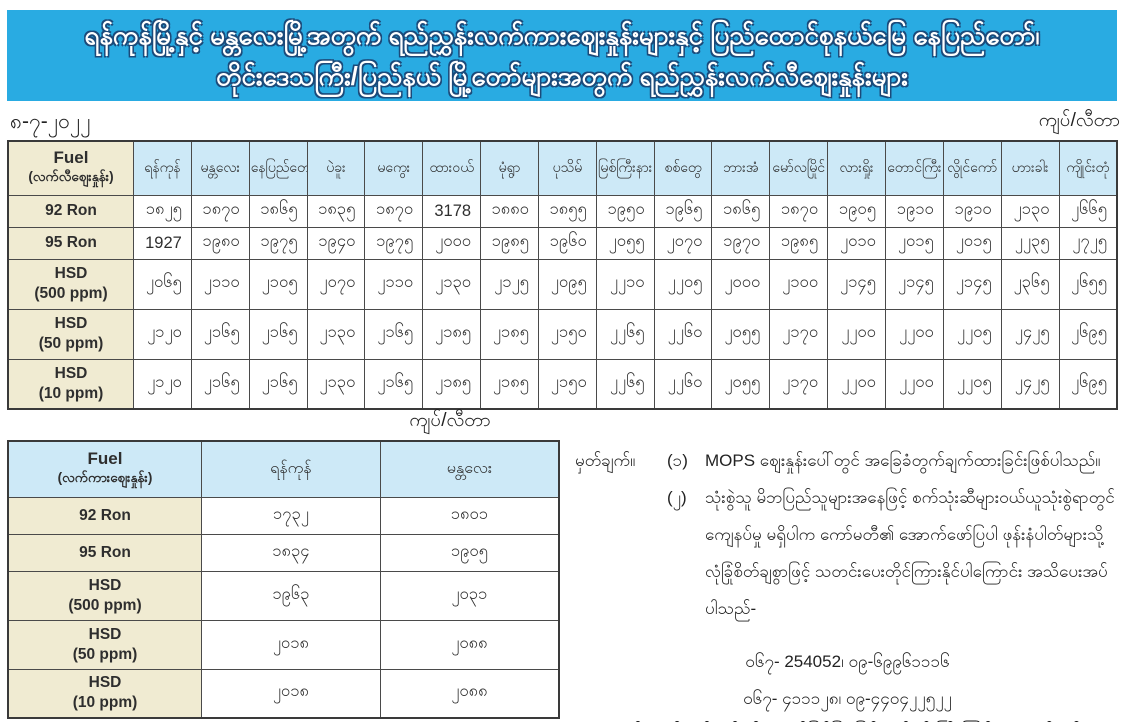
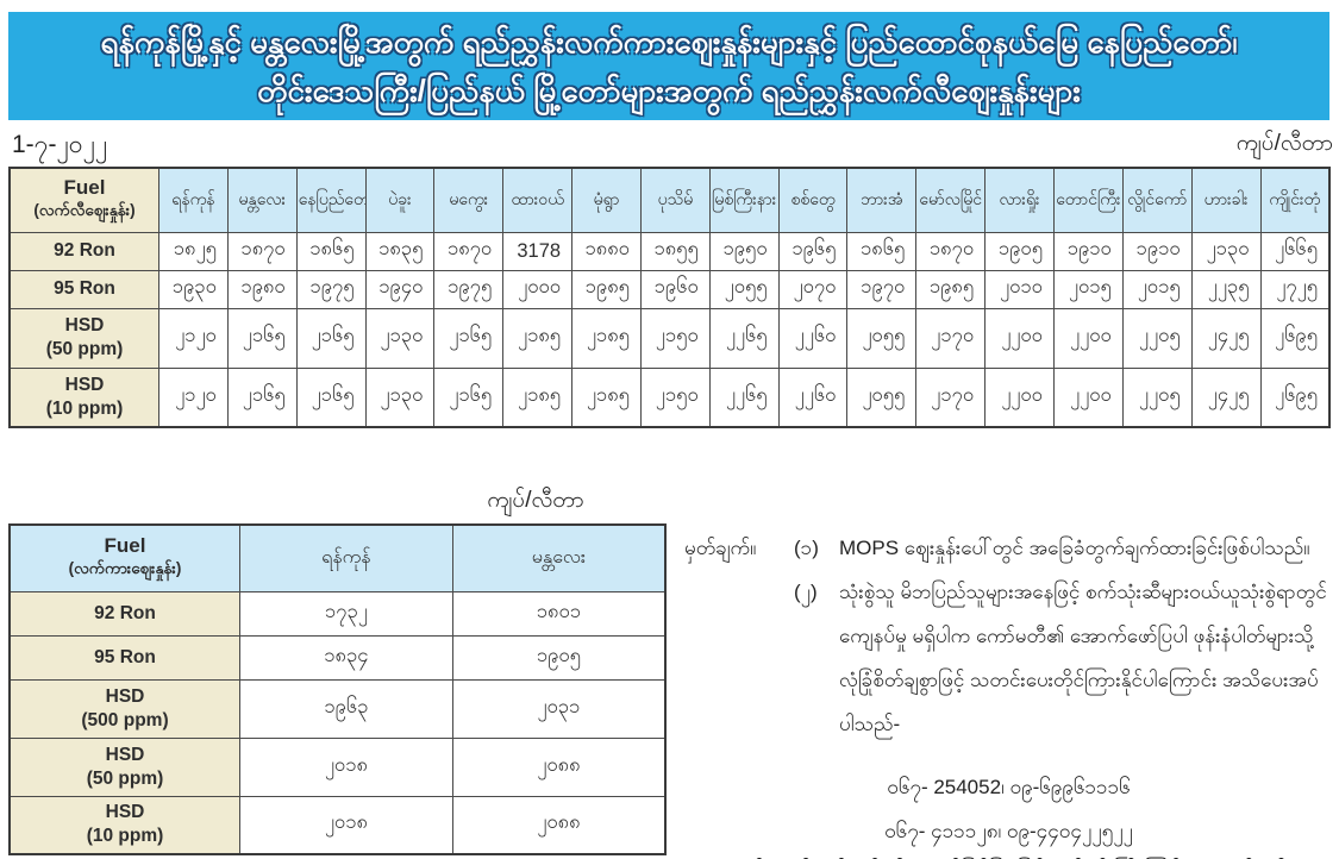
  ရန်ကုန်မြို့နှင့် မန္တလေးမြို့အတွက် ရည်ညွှန်းလက်ကားဈေးနှုန်းများနှင့် ပြည်ထောင်စုနယ်မြေ နေပြည်တော်၊
  တိုင်းဒေသကြီး/ပြည်နယ် မြို့တော်များအတွက် ရည်ညွှန်းလက်လီဈေးနှုန်းများ
- ၈-၇-၂၀၂၂
+ 1-၇-၂၀၂၂
  ကျပ်/လီတာ
  Fuel(လက်လီဈေးနှုန်း)	ရန်ကုန်	မန္တလေး	နေပြည်တေ	ပဲခူး	မကွေး	ထားဝယ်	မုံရွာ	ပုသိမ်	မြစ်ကြီးနား	စစ်တွေ	ဘားအံ	မော်လမြိုင်	လားရှိုး	တောင်ကြီး	လွိုင်ကော်	ဟားခါး	ကျိုင်းတုံ
  92 Ron	၁၈၂၅	၁၈၇၀	၁၈၆၅	၁၈၃၅	၁၈၇၀	3178	၁၈၈၀	၁၈၅၅	၁၉၅၀	၁၉၆၅	၁၈၆၅	၁၈၇၀	၁၉၀၅	၁၉၁၀	၁၉၁၀	၂၁၃၀	၂၆၆၅
- 95 Ron	1927	၁၉၈၀	၁၉၇၅	၁၉၄၀	၁၉၇၅	၂၀၀၀	၁၉၈၅	၁၉၆၀	၂၀၅၅	၂၀၇၀	၁၉၇၀	၁၉၈၅	၂၀၁၀	၂၀၁၅	၂၀၁၅	၂၂၃၅	၂၇၂၅
+ 95 Ron	၁၉၃၀	၁၉၈၀	၁၉၇၅	၁၉၄၀	၁၉၇၅	၂၀၀၀	၁၉၈၅	၁၉၆၀	၂၀၅၅	၂၀၇၀	၁၉၇၀	၁၉၈၅	၂၀၁၀	၂၀၁၅	၂၀၁၅	၂၂၃၅	၂၇၂၅
- HSD(500 ppm)	၂၀၆၅	၂၁၁၀	၂၁၀၅	၂၀၇၀	၂၁၁၀	၂၁၃၀	၂၁၂၅	၂၀၉၅	၂၂၁၀	၂၂၀၅	၂၀၀၀	၂၁၀၀	၂၁၄၅	၂၁၄၅	၂၁၄၅	၂၃၆၅	၂၆၅၅
  HSD(50 ppm)	၂၁၂၀	၂၁၆၅	၂၁၆၅	၂၁၃၀	၂၁၆၅	၂၁၈၅	၂၁၈၅	၂၁၅၀	၂၂၆၅	၂၂၆၀	၂၀၅၅	၂၁၇၀	၂၂၀၀	၂၂၀၀	၂၂၀၅	၂၄၂၅	၂၆၉၅
  HSD(10 ppm)	၂၁၂၀	၂၁၆၅	၂၁၆၅	၂၁၃၀	၂၁၆၅	၂၁၈၅	၂၁၈၅	၂၁၅၀	၂၂၆၅	၂၂၆၀	၂၀၅၅	၂၁၇၀	၂၂၀၀	၂၂၀၀	၂၂၀၅	၂၄၂၅	၂၆၉၅
  ကျပ်/လီတာ
  Fuel(လက်ကားဈေးနှုန်း)	ရန်ကုန်	မန္တလေး
  92 Ron	၁၇၃၂	၁၈၀၁
  95 Ron	၁၈၃၄	၁၉၀၅
  HSD(500 ppm)	၁၉၆၃	၂၀၃၁
  HSD(50 ppm)	၂၀၁၈	၂၀၈၈
  HSD(10 ppm)	၂၀၁၈	၂၀၈၈
  မှတ်ချက်။
  (၁)
  MOPS ဈေးနှုန်းပေါ်တွင် အခြေခံတွက်ချက်ထားခြင်းဖြစ်ပါသည်။
  (၂)
  သုံးစွဲသူ မိဘပြည်သူများအနေဖြင့် စက်သုံးဆီများဝယ်ယူသုံးစွဲရာတွင် ကျေနပ်မှု မရှိပါက ကော်မတီ၏ အောက်ဖော်ပြပါ ဖုန်းနံပါတ်များသို့ လုံခြုံစိတ်ချစွာဖြင့် သတင်းပေးတိုင်ကြားနိုင်ပါကြောင်း အသိပေးအပ်ပါသည်-
  ၀၆၇- 254052၊ ၀၉-၆၉၉၆၁၁၁၆
  ၀၆၇- ၄၁၁၁၂၈၊ ၀၉-၄၄၀၄၂၂၅၂၂
